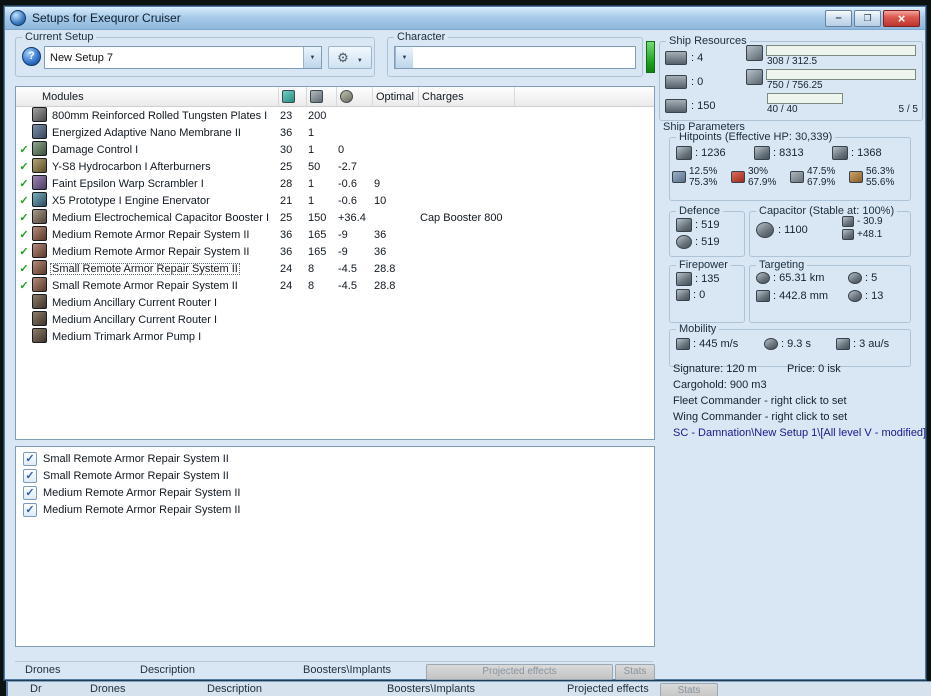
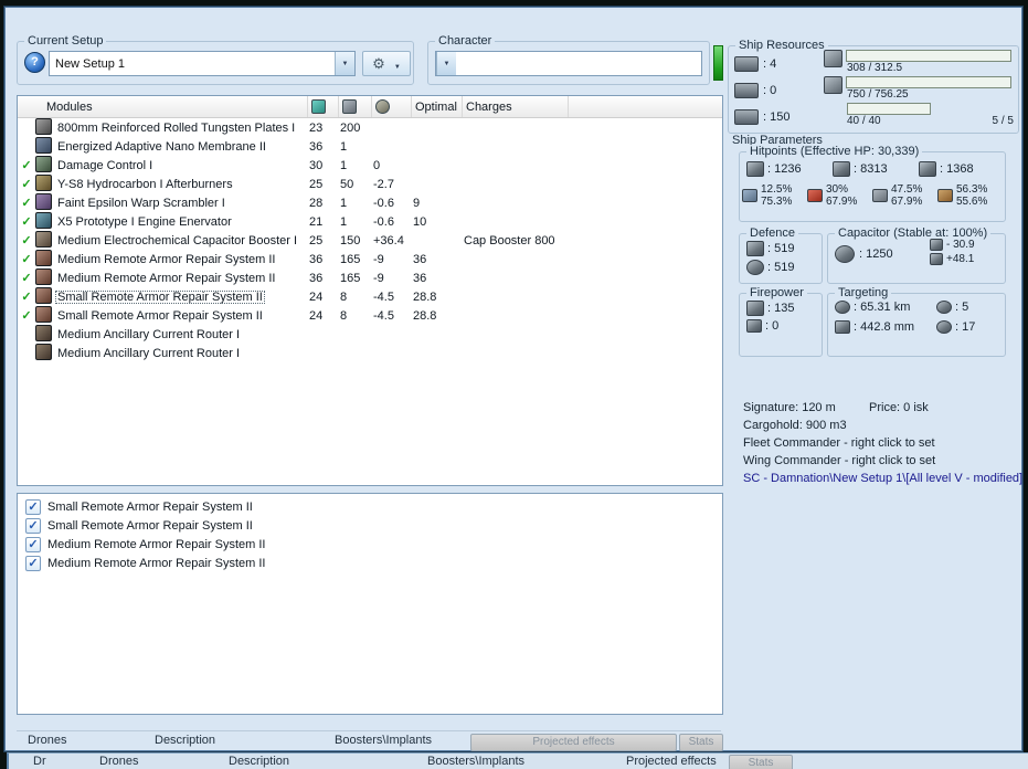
  Dr
  Drones
  Description
  Boosters\Implants
  Projected effects
  Stats
- Setups for Exequror Cruiser
  Current Setup
  ?
- New Setup 7
+ New Setup 1
  Character
  Modules
  Optimal
  Charges
  800mm Reinforced Rolled Tungsten Plates I
  23
  200
  Energized Adaptive Nano Membrane II
  36
  1
  ✓
  Damage Control I
  30
  1
  0
  ✓
  Y-S8 Hydrocarbon I Afterburners
  25
  50
  -2.7
  ✓
  Faint Epsilon Warp Scrambler I
  28
  1
  -0.6
  9
  ✓
  X5 Prototype I Engine Enervator
  21
  1
  -0.6
  10
  ✓
  Medium Electrochemical Capacitor Booster I
  25
  150
  +36.4
  Cap Booster 800
  ✓
  Medium Remote Armor Repair System II
  36
  165
  -9
  36
  ✓
  Medium Remote Armor Repair System II
  36
  165
  -9
  36
  ✓
  Small Remote Armor Repair System II
  24
  8
  -4.5
  28.8
  ✓
  Small Remote Armor Repair System II
  24
  8
  -4.5
  28.8
  Medium Ancillary Current Router I
  Medium Ancillary Current Router I
- Medium Trimark Armor Pump I
  Small Remote Armor Repair System II
  Small Remote Armor Repair System II
  Medium Remote Armor Repair System II
  Medium Remote Armor Repair System II
  Drones
  Description
  Boosters\Implants
  Projected effects
  Stats
  Ship Resources
  : 4
  : 0
  : 150
  308 / 312.5
  750 / 756.25
  40 / 40
  5 / 5
  Ship Parameters
  Hitpoints (Effective HP: 30,339)
  : 1236
  : 8313
  : 1368
  12.5%
  75.3%
  30%
  67.9%
  47.5%
  67.9%
  56.3%
  55.6%
  Defence
  : 519
  : 519
  Capacitor (Stable at: 100%)
- : 1100
+ : 1250
  - 30.9
  +48.1
  Firepower
  : 135
  : 0
  Targeting
  : 65.31 km
  : 5
  : 442.8 mm
- : 13
+ : 17
- Mobility
- : 445 m/s
- : 9.3 s
- : 3 au/s
  Signature: 120 m
  Price: 0 isk
  Cargohold: 900 m3
  Fleet Commander - right click to set
  Wing Commander - right click to set
  SC - Damnation\New Setup 1\[All level V - modified]
